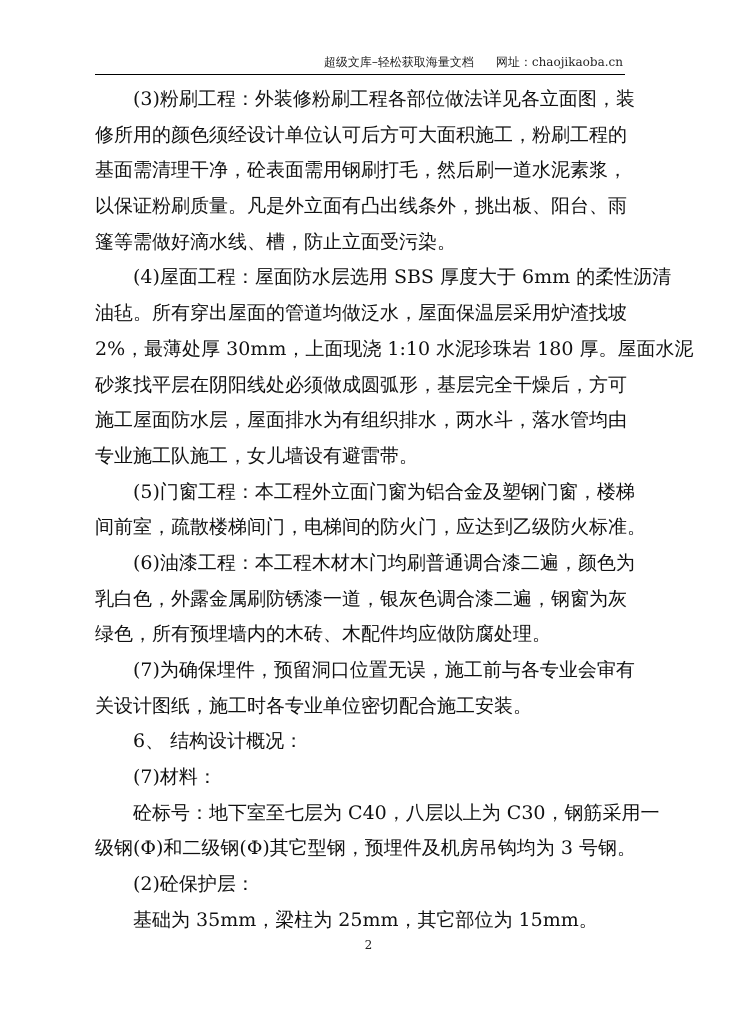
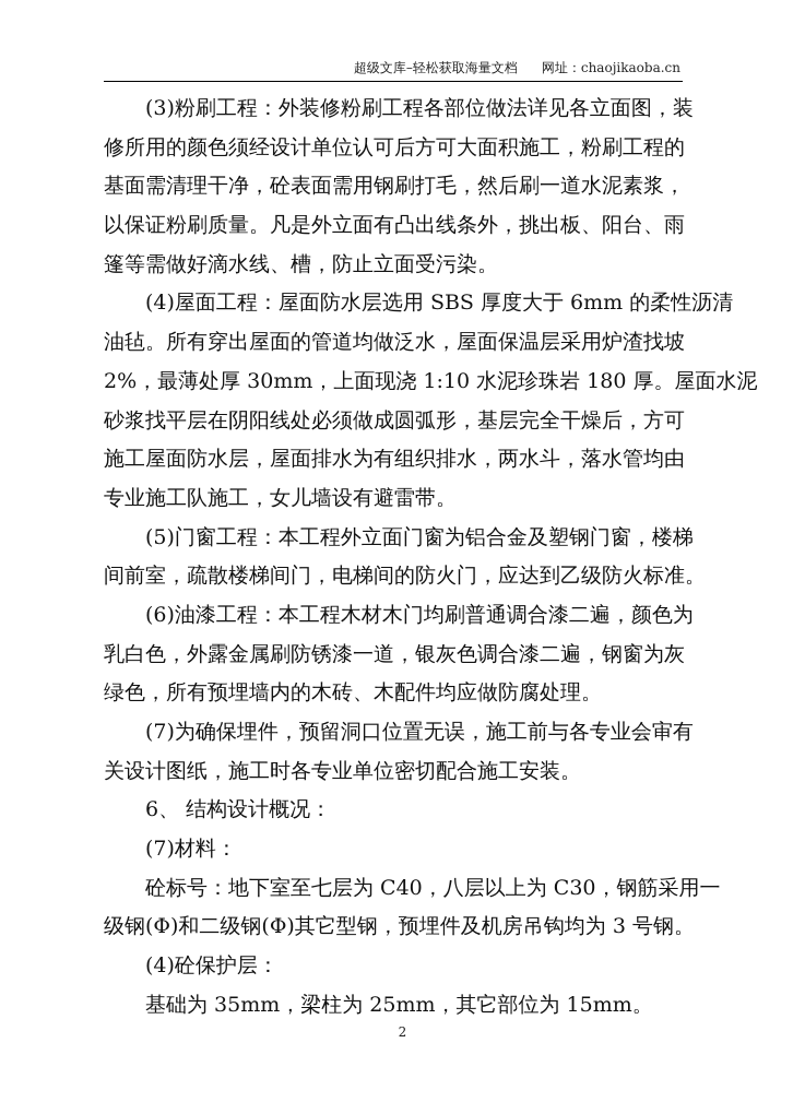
  超级文库–轻松获取海量文档 网址：chaojikaoba.cn
  (3)粉刷工程：外装修粉刷工程各部位做法详见各立面图，装
  修所用的颜色须经设计单位认可后方可大面积施工，粉刷工程的
  基面需清理干净，砼表面需用钢刷打毛，然后刷一道水泥素浆，
  以保证粉刷质量。凡是外立面有凸出线条外，挑出板、阳台、雨
  篷等需做好滴水线、槽，防止立面受污染。
  (4)屋面工程：屋面防水层选用 SBS 厚度大于 6mm 的柔性沥清
  油毡。所有穿出屋面的管道均做泛水，屋面保温层采用炉渣找坡
  2%，最薄处厚 30mm，上面现浇 1:10 水泥珍珠岩 180 厚。屋面水泥
  砂浆找平层在阴阳线处必须做成圆弧形，基层完全干燥后，方可
  施工屋面防水层，屋面排水为有组织排水，两水斗，落水管均由
  专业施工队施工，女儿墙设有避雷带。
  (5)门窗工程：本工程外立面门窗为铝合金及塑钢门窗，楼梯
  间前室，疏散楼梯间门，电梯间的防火门，应达到乙级防火标准。
  (6)油漆工程：本工程木材木门均刷普通调合漆二遍，颜色为
  乳白色，外露金属刷防锈漆一道，银灰色调合漆二遍，钢窗为灰
  绿色，所有预埋墙内的木砖、木配件均应做防腐处理。
  (7)为确保埋件，预留洞口位置无误，施工前与各专业会审有
  关设计图纸，施工时各专业单位密切配合施工安装。
  6、 结构设计概况：
  (7)材料：
  砼标号：地下室至七层为 C40，八层以上为 C30，钢筋采用一
  级钢(Φ)和二级钢(Φ)其它型钢，预埋件及机房吊钩均为 3 号钢。
- (2)砼保护层：
+ (4)砼保护层：
  基础为 35mm，梁柱为 25mm，其它部位为 15mm。
  2
